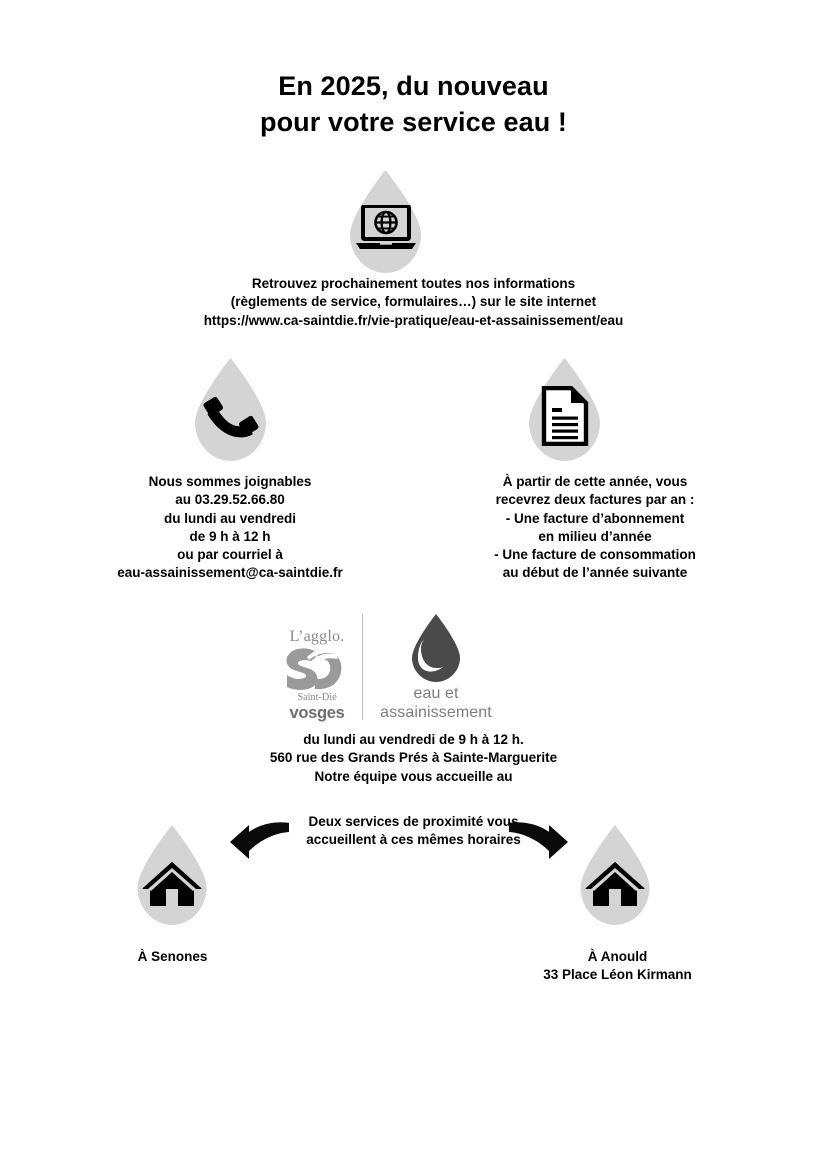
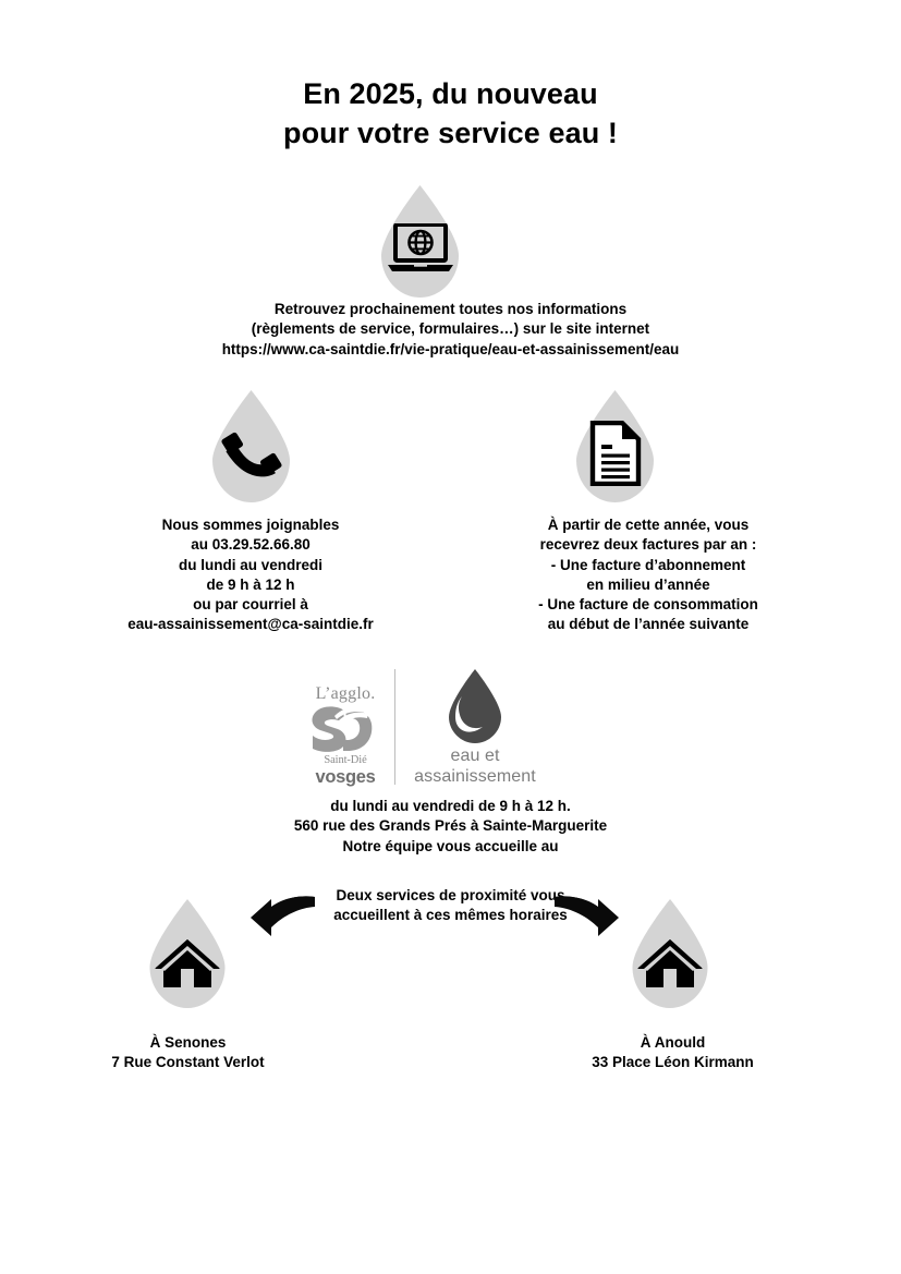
  En 2025, du nouveau
  pour votre service eau !
  Retrouvez prochainement toutes nos informations
  (règlements de service, formulaires…) sur le site internet
  https://www.ca-saintdie.fr/vie-pratique/eau-et-assainissement/eau
  Nous sommes joignables
  au 03.29.52.66.80
  du lundi au vendredi
  de 9 h à 12 h
  ou par courriel à
  eau-assainissement@ca-saintdie.fr
  À partir de cette année, vous
  recevrez deux factures par an :
  - Une facture d’abonnement
  en milieu d’année
  - Une facture de consommation
  au début de l’année suivante
  L’agglo.
  Saint-Dié
  vosges
  eau et
  assainissement
  du lundi au vendredi de 9 h à 12 h.
  560 rue des Grands Prés à Sainte-Marguerite
  Notre équipe vous accueille au
  Deux services de proximité vous
  accueillent à ces mêmes horaires
  À Senones
+ 7 Rue Constant Verlot
  À Anould
  33 Place Léon Kirmann
